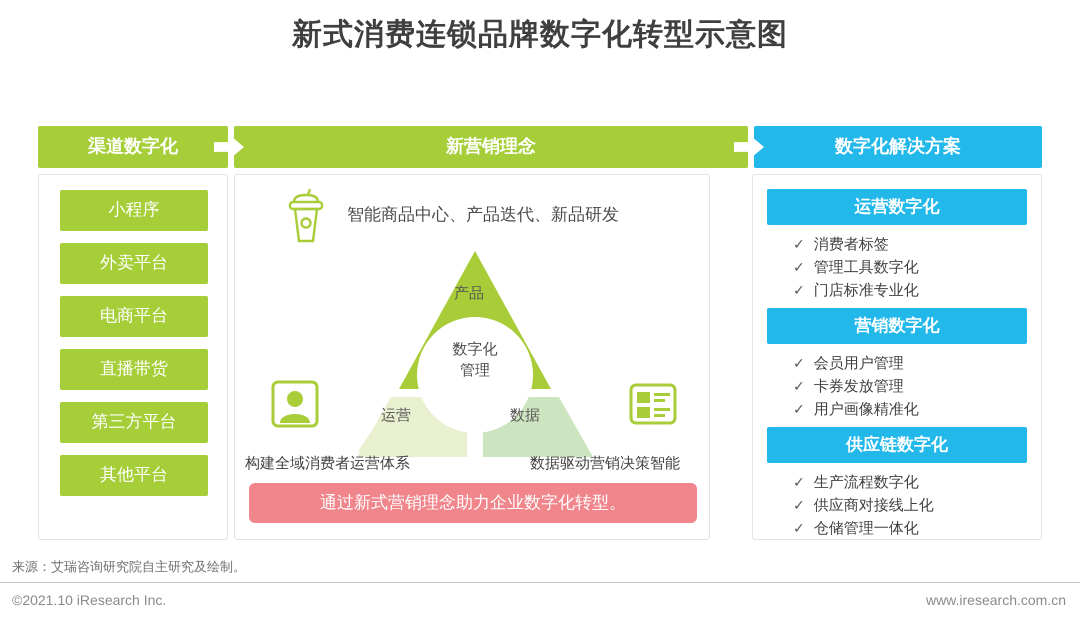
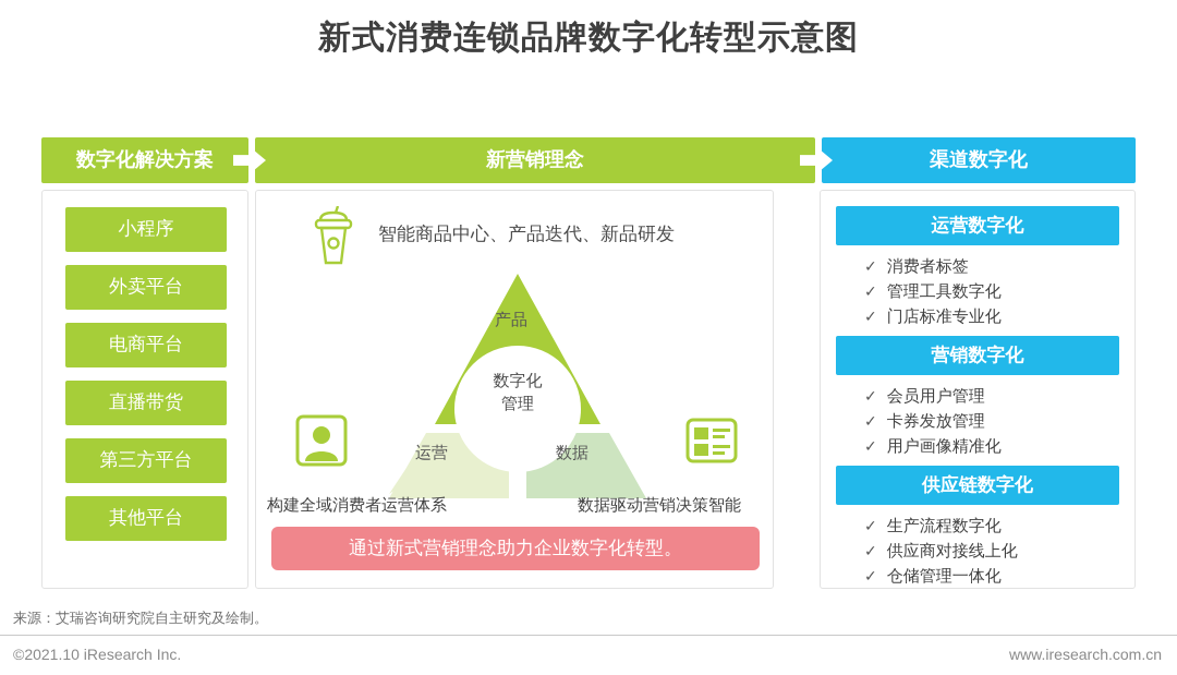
  新式消费连锁品牌数字化转型示意图
- 渠道数字化
+ 数字化解决方案
  新营销理念
- 数字化解决方案
+ 渠道数字化
  小程序
  外卖平台
  电商平台
  直播带货
  第三方平台
  其他平台
  智能商品中心、产品迭代、新品研发
  产品
  运营
  数据
  数字化
  管理
  构建全域消费者运营体系
  数据驱动营销决策智能
  通过新式营销理念助力企业数字化转型。
  运营数字化
  ✓ 消费者标签
  ✓ 管理工具数字化
  ✓ 门店标准专业化
  营销数字化
  ✓ 会员用户管理
  ✓ 卡券发放管理
  ✓ 用户画像精准化
  供应链数字化
  ✓ 生产流程数字化
  ✓ 供应商对接线上化
  ✓ 仓储管理一体化
  来源：艾瑞咨询研究院自主研究及绘制。
  ©2021.10 iResearch Inc.
  www.iresearch.com.cn
